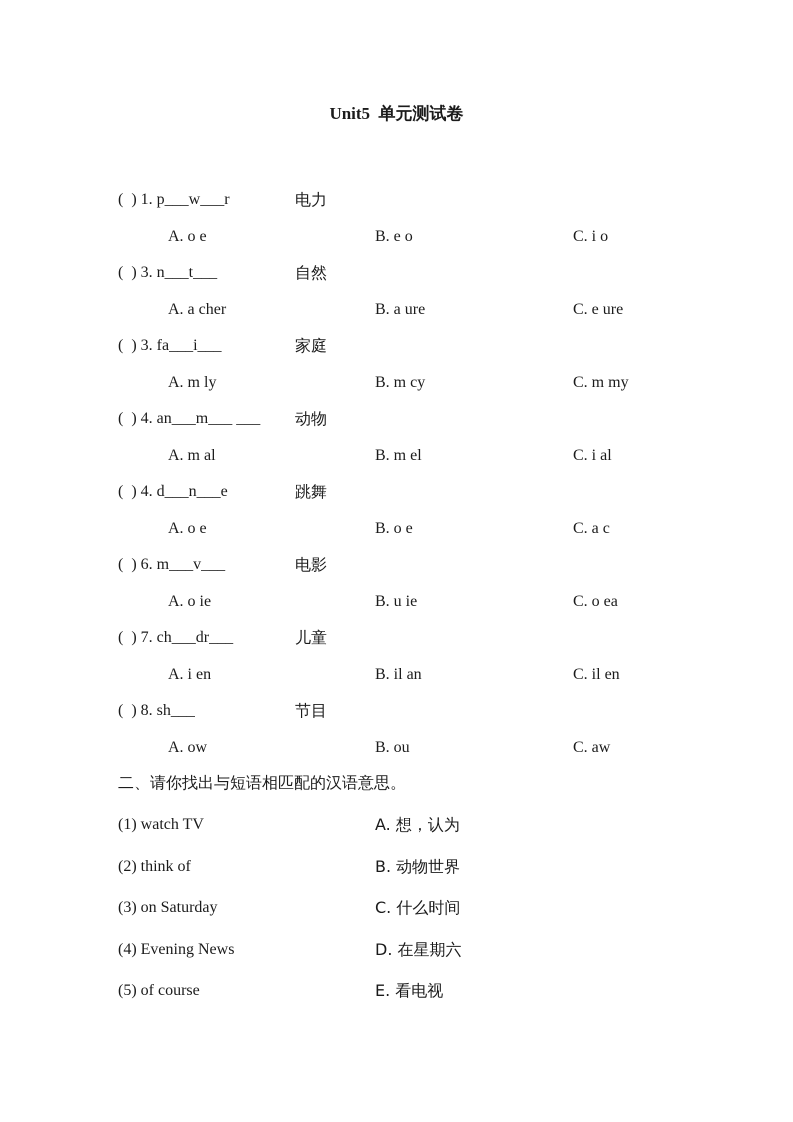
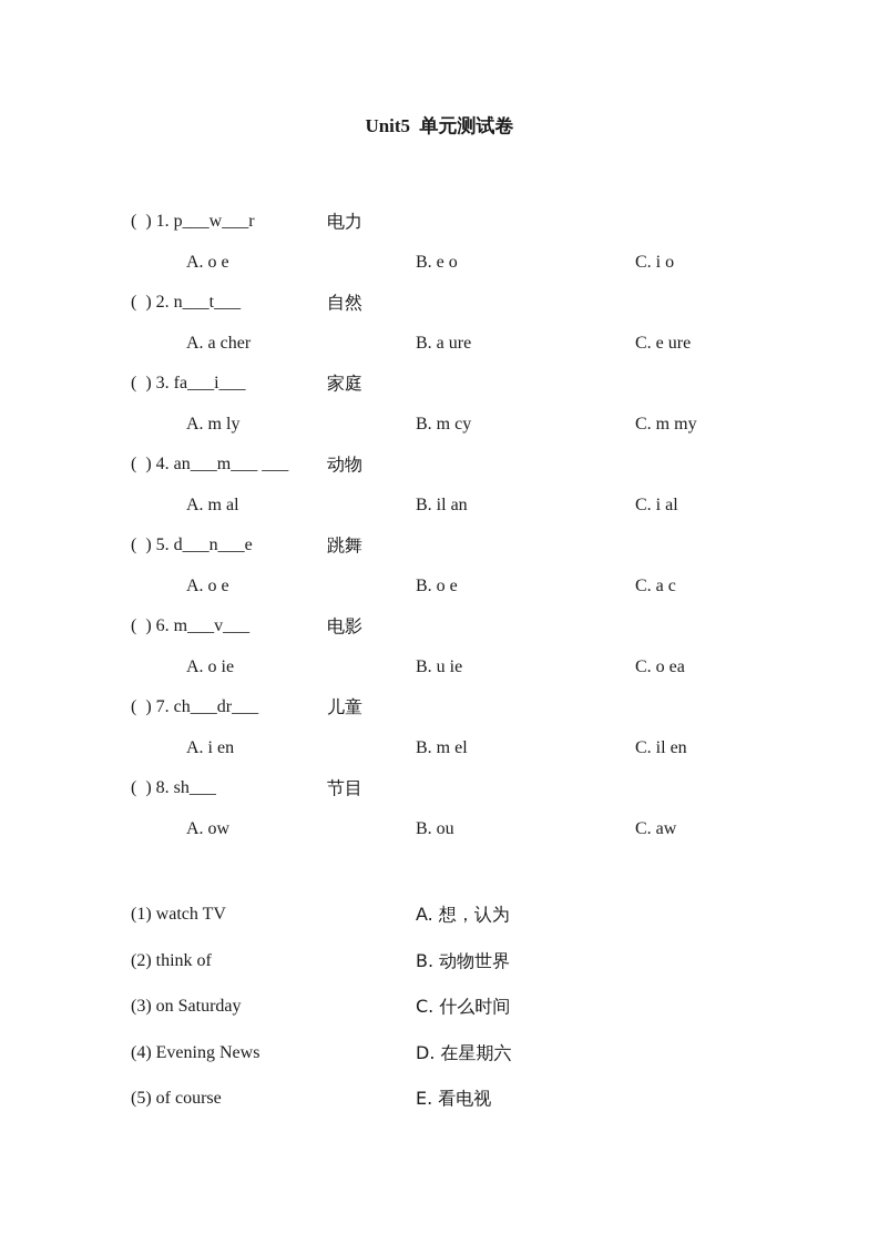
  Unit5 单元测试卷
  ( ) 1. p___w___r
  电力
  A. o e
  B. e o
  C. i o
- ( ) 3. n___t___
+ ( ) 2. n___t___
  自然
  A. a cher
  B. a ure
  C. e ure
  ( ) 3. fa___i___
  家庭
  A. m ly
  B. m cy
  C. m my
  ( ) 4. an___m___ ___
  动物
  A. m al
- B. m el
+ B. il an
  C. i al
- ( ) 4. d___n___e
+ ( ) 5. d___n___e
  跳舞
  A. o e
  B. o e
  C. a c
  ( ) 6. m___v___
  电影
  A. o ie
  B. u ie
  C. o ea
  ( ) 7. ch___dr___
  儿童
  A. i en
- B. il an
+ B. m el
  C. il en
  ( ) 8. sh___
  节目
  A. ow
  B. ou
  C. aw
- 二、请你找出与短语相匹配的汉语意思。
  (1) watch TV
  A. 想，认为
  (2) think of
  B. 动物世界
  (3) on Saturday
  C. 什么时间
  (4) Evening News
  D. 在星期六
  (5) of course
  E. 看电视
